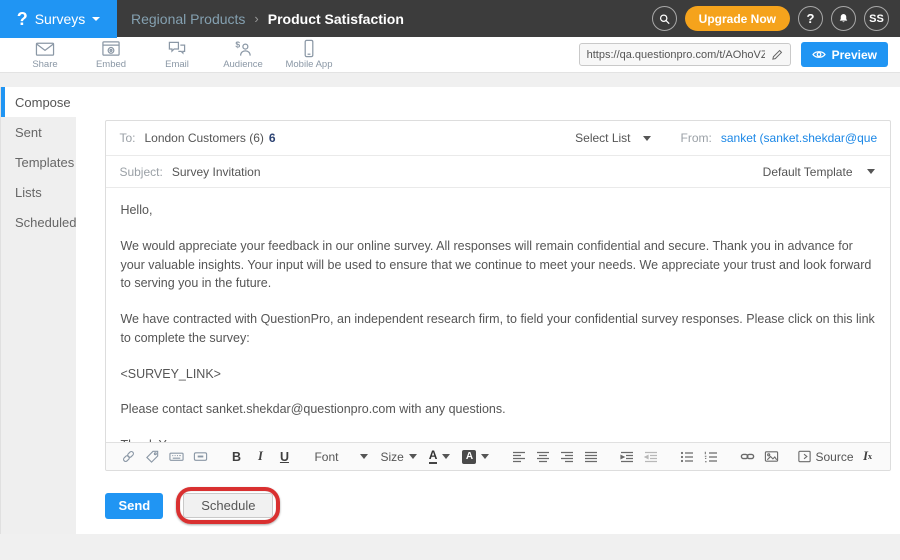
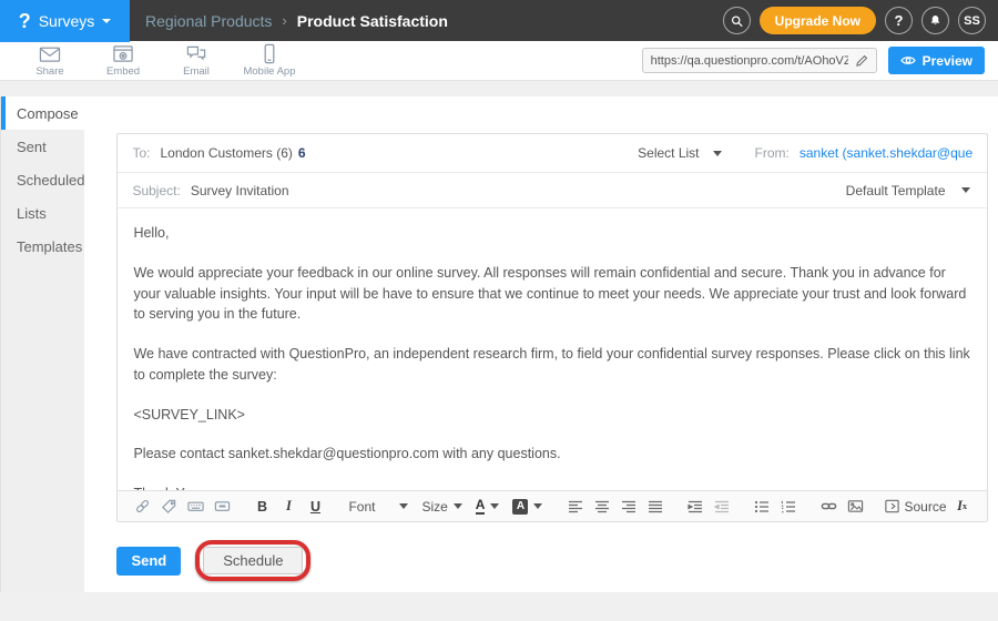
  ?
  Surveys
  Regional Products
  ›
  Product Satisfaction
  Upgrade Now
  ?
  SS
  Share
  Embed
  Email
- $
- Audience
  Mobile App
  https://qa.questionpro.com/t/AOhoVZ
  Preview
  Compose
  Sent
- Templates
+ Scheduled
  Lists
- Scheduled
+ Templates
  To:
  London Customers (6)
  6
  Select List
  From:
  sanket (sanket.shekdar@que
  Subject:
  Survey Invitation
  Default Template
  Hello,
- We would appreciate your feedback in our online survey. All responses will remain confidential and secure. Thank you in advance for your valuable insights. Your input will be used to ensure that we continue to meet your needs. We appreciate your trust and look forward to serving you in the future.
+ We would appreciate your feedback in our online survey. All responses will remain confidential and secure. Thank you in advance for your valuable insights. Your input will be have to ensure that we continue to meet your needs. We appreciate your trust and look forward to serving you in the future.
  We have contracted with QuestionPro, an independent research firm, to field your confidential survey responses. Please click on this link to complete the survey:
  <SURVEY_LINK>
  Please contact sanket.shekdar@questionpro.com with any questions.
  B
  I
  U
  Font
  Size
  A
  A
  Source
  I
  x
  Send
  Schedule
